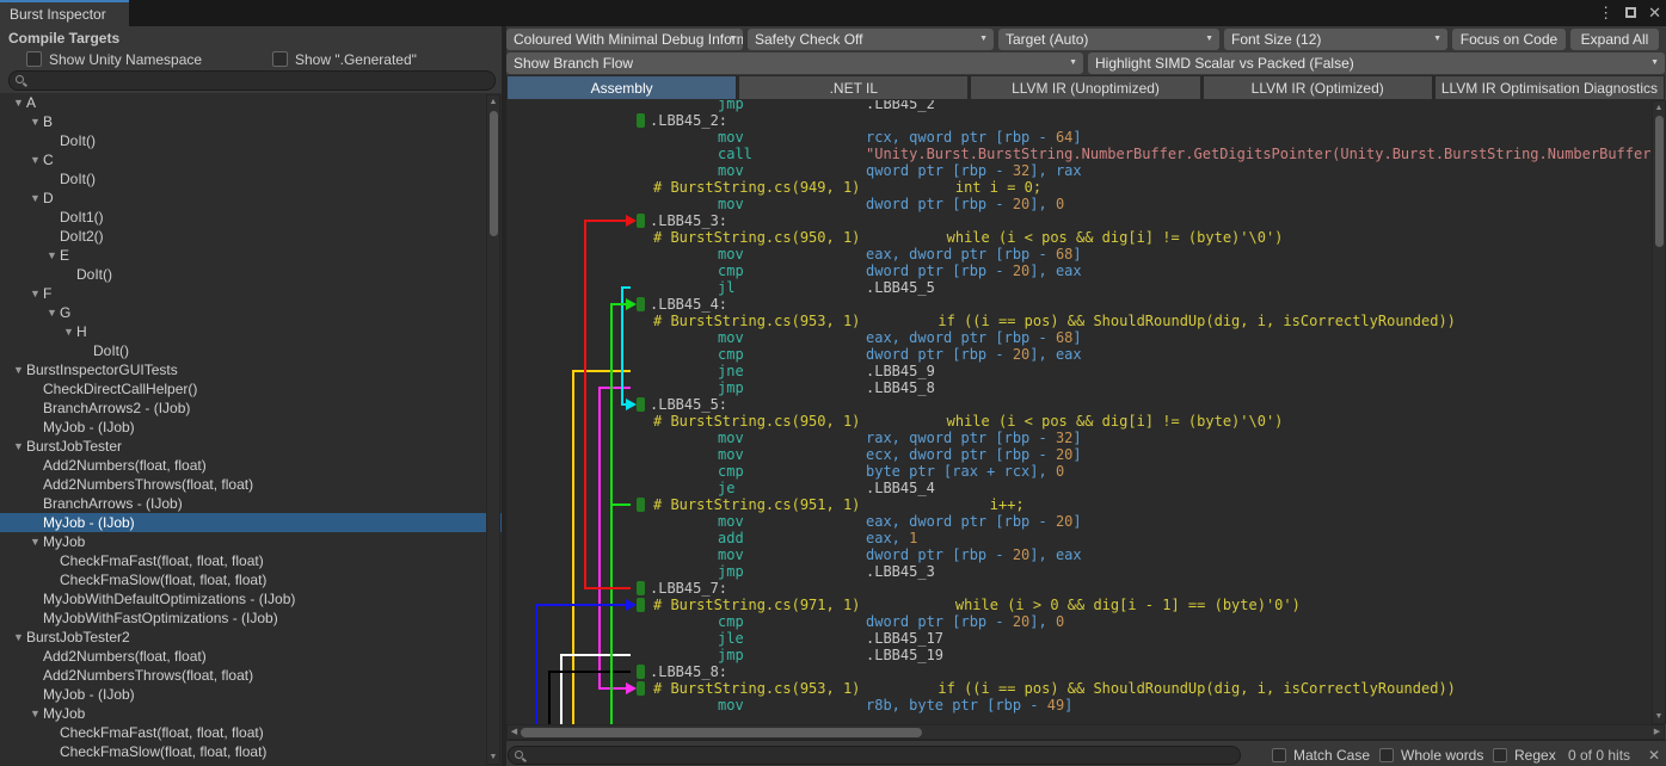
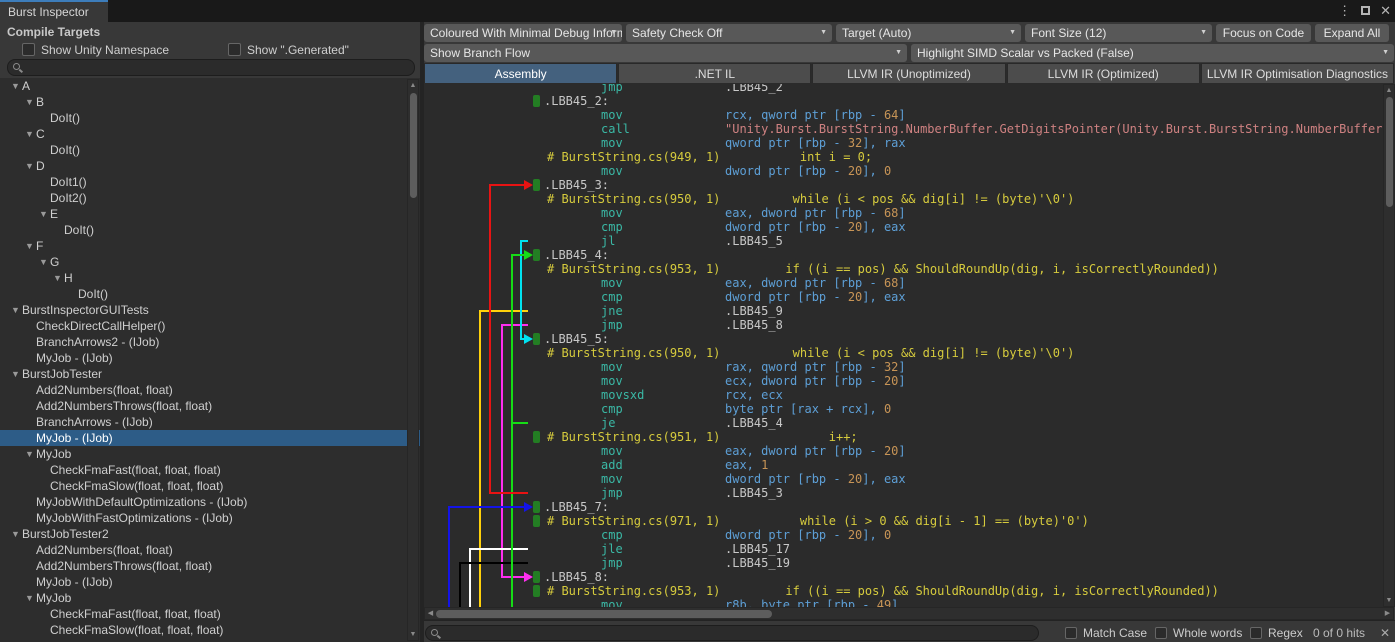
  Burst Inspector
  ⋮
  ✕
  Compile Targets
  Show Unity Namespace
  Show ".Generated"
  ▼ A
  ▼ B
  DoIt()
  ▼ C
  DoIt()
  ▼ D
  DoIt1()
  DoIt2()
  ▼ E
  DoIt()
  ▼ F
  ▼ G
  ▼ H
  DoIt()
  ▼ BurstInspectorGUITests
  CheckDirectCallHelper()
  BranchArrows2 - (IJob)
  MyJob - (IJob)
  ▼ BurstJobTester
  Add2Numbers(float, float)
  Add2NumbersThrows(float, float)
  BranchArrows - (IJob)
  MyJob - (IJob)
  ▼ MyJob
  CheckFmaFast(float, float, float)
  CheckFmaSlow(float, float, float)
  MyJobWithDefaultOptimizations - (IJob)
  MyJobWithFastOptimizations - (IJob)
  ▼ BurstJobTester2
  Add2Numbers(float, float)
  Add2NumbersThrows(float, float)
  MyJob - (IJob)
  ▼ MyJob
  CheckFmaFast(float, float, float)
  CheckFmaSlow(float, float, float)
  Coloured With Minimal Debug Inform
  Safety Check Off
  Target (Auto)
  Font Size (12)
  Focus on Code
  Expand All
  Show Branch Flow
  Highlight SIMD Scalar vs Packed (False)
  Assembly
  .NET IL
  LLVM IR (Unoptimized)
  LLVM IR (Optimized)
  LLVM IR Optimisation Diagnostics
  jmp .LBB45_2
  .LBB45_2:
  mov rcx, qword ptr [rbp - 64]
  call "Unity.Burst.BurstString.NumberBuffer.GetDigitsPointer(Unity.Burst.BurstString.NumberBuffer
  mov qword ptr [rbp - 32], rax
  # BurstString.cs(949, 1) int i = 0;
  mov dword ptr [rbp - 20], 0
  .LBB45_3:
  # BurstString.cs(950, 1) while (i < pos && dig[i] != (byte)'\0')
  mov eax, dword ptr [rbp - 68]
  cmp dword ptr [rbp - 20], eax
  jl .LBB45_5
  .LBB45_4:
  # BurstString.cs(953, 1) if ((i == pos) && ShouldRoundUp(dig, i, isCorrectlyRounded))
  mov eax, dword ptr [rbp - 68]
  cmp dword ptr [rbp - 20], eax
  jne .LBB45_9
  jmp .LBB45_8
  .LBB45_5:
  # BurstString.cs(950, 1) while (i < pos && dig[i] != (byte)'\0')
  mov rax, qword ptr [rbp - 32]
  mov ecx, dword ptr [rbp - 20]
+ movsxd rcx, ecx
  cmp byte ptr [rax + rcx], 0
  je .LBB45_4
  # BurstString.cs(951, 1) i++;
  mov eax, dword ptr [rbp - 20]
  add eax, 1
  mov dword ptr [rbp - 20], eax
  jmp .LBB45_3
  .LBB45_7:
  # BurstString.cs(971, 1) while (i > 0 && dig[i - 1] == (byte)'0')
  cmp dword ptr [rbp - 20], 0
  jle .LBB45_17
  jmp .LBB45_19
  .LBB45_8:
  # BurstString.cs(953, 1) if ((i == pos) && ShouldRoundUp(dig, i, isCorrectlyRounded))
  mov r8b, byte ptr [rbp - 49]
  Match Case
  Whole words
  Regex
  0 of 0 hits
  ✕
